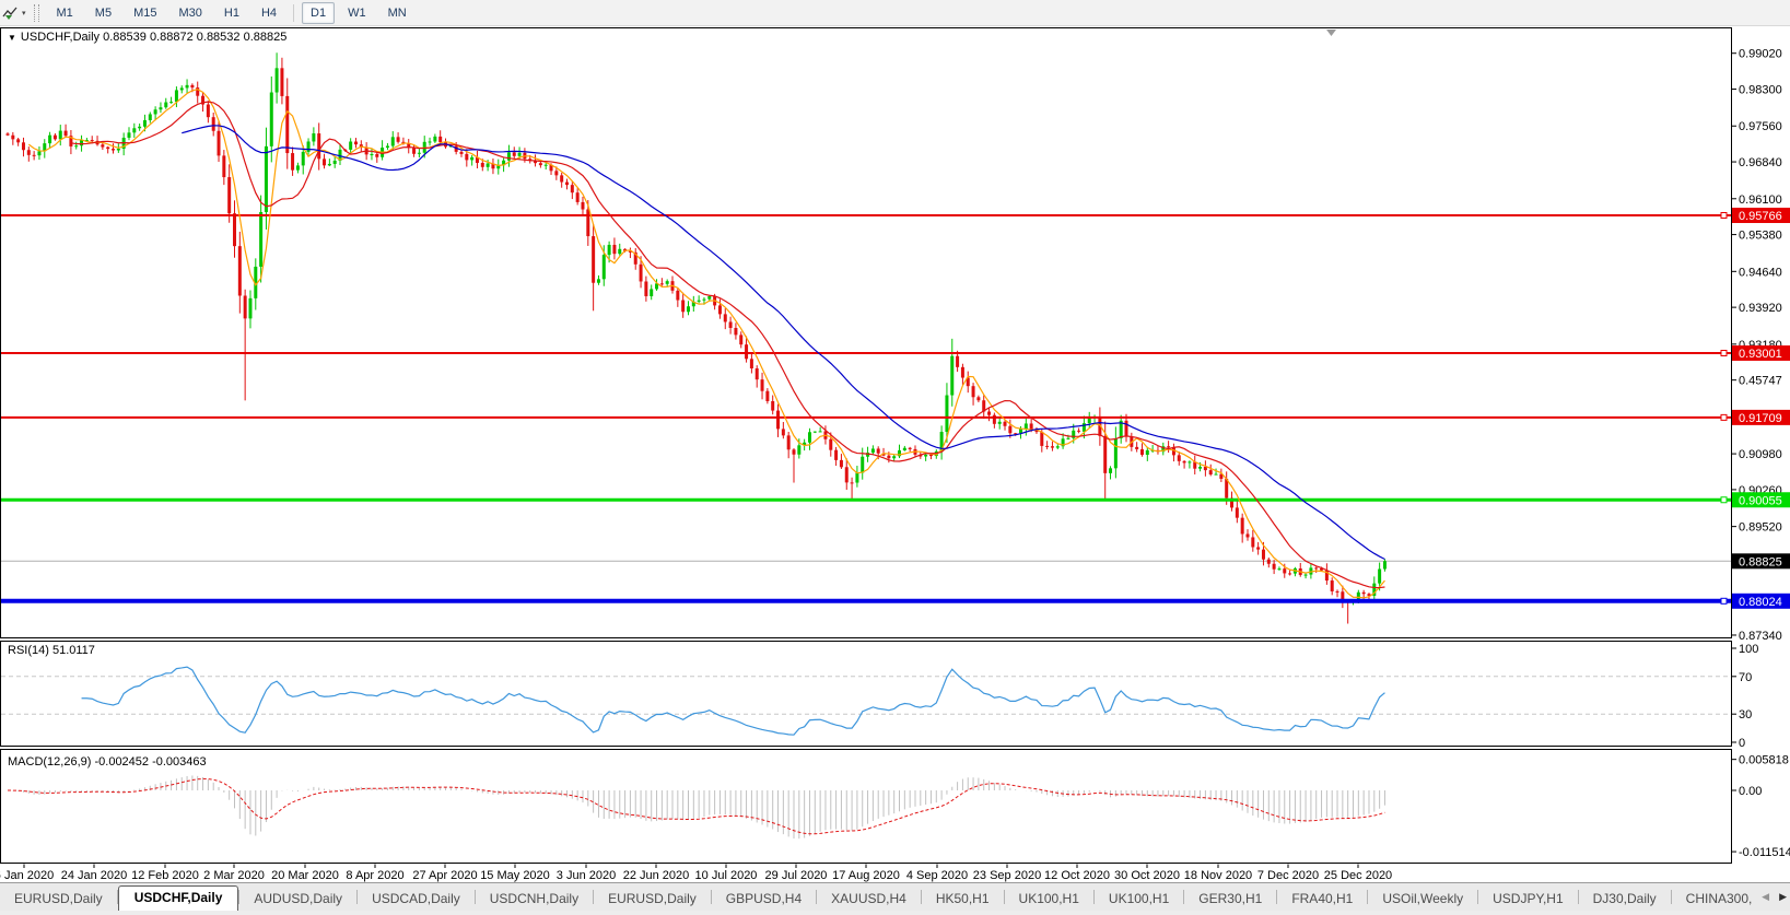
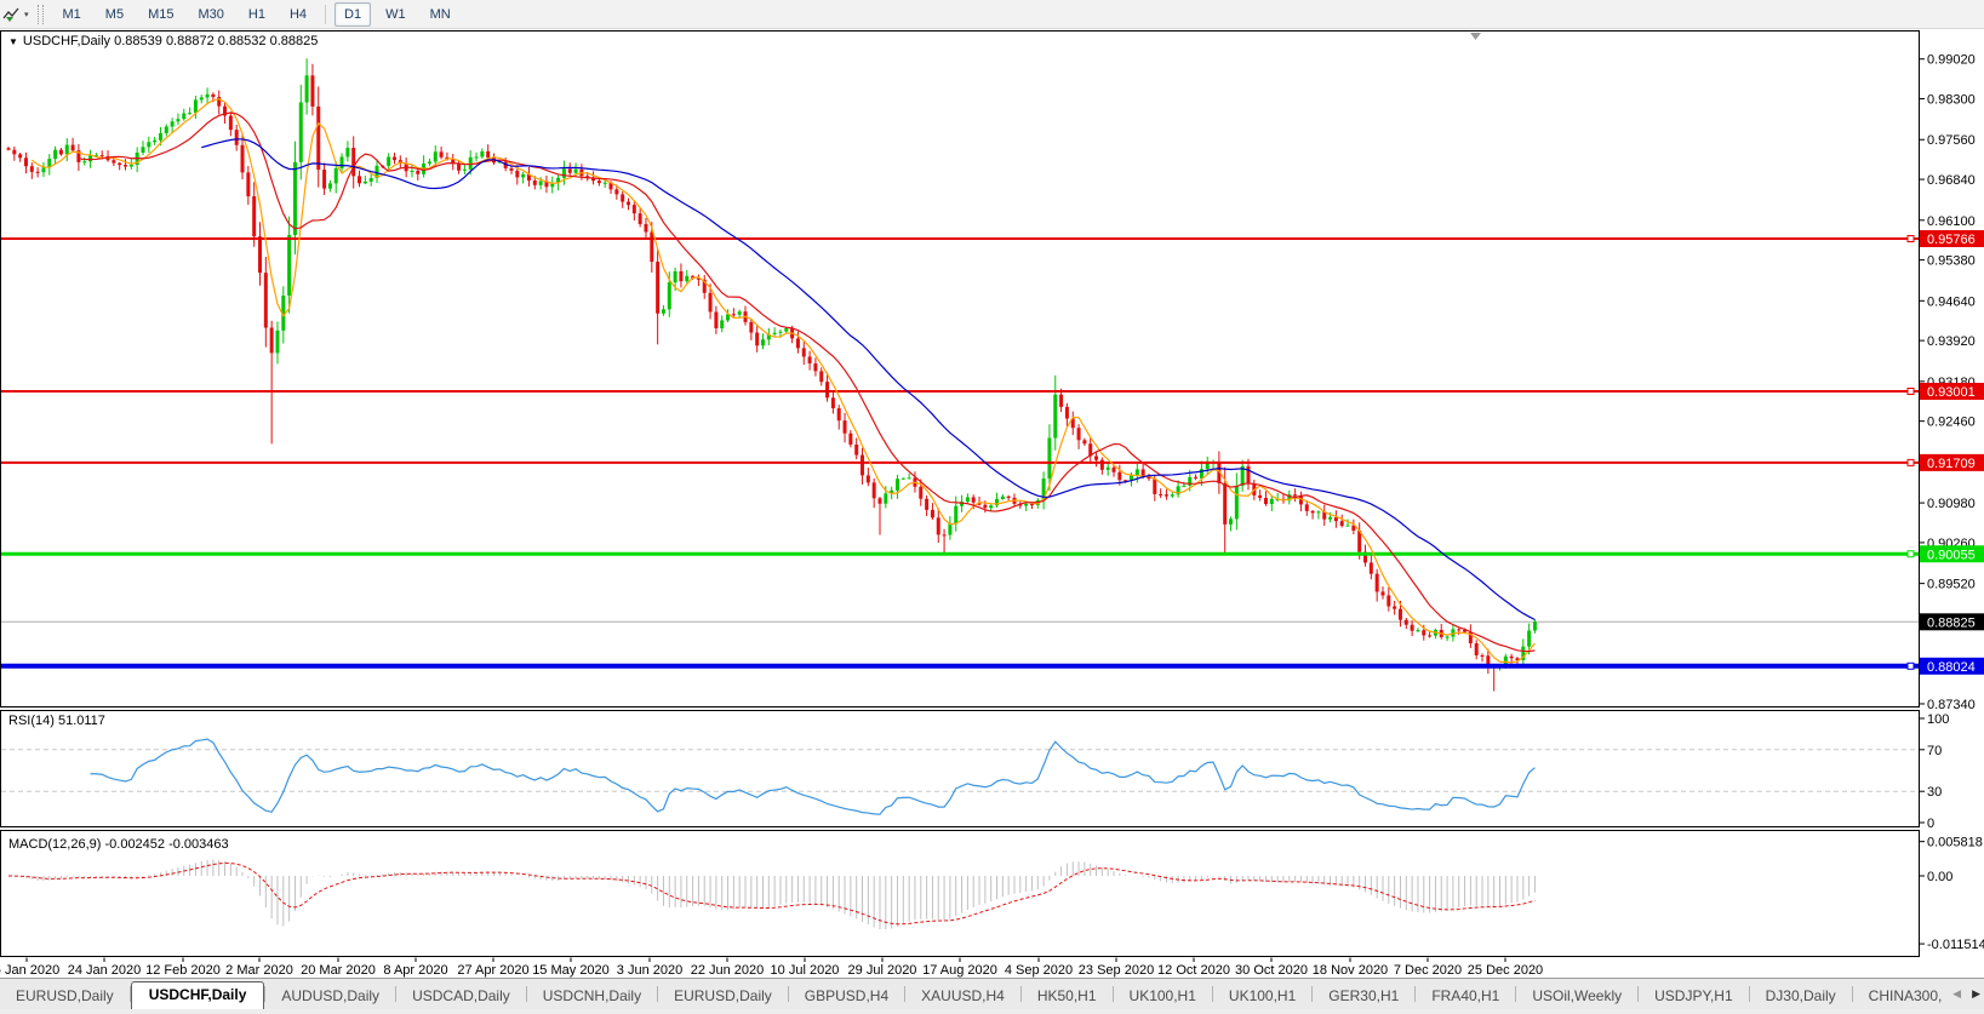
  M1
  M5
  M15
  M30
  H1
  H4
  D1
  W1
  MN
  0.99020
  0.98300
  0.97560
  0.96840
  0.96100
  0.95380
  0.94640
  0.93920
  0.93180
- 0.45747
+ 0.92460
  0.90980
  0.90260
  0.89520
  0.87340
  0.95766
  0.93001
  0.91709
  0.90055
  0.88024
  0.88825
  100
  70
  30
  0
  0.005818
  0.00
  -0.011514
  Jan 2020
  24 Jan 2020
  12 Feb 2020
  2 Mar 2020
  20 Mar 2020
  8 Apr 2020
  27 Apr 2020
  15 May 2020
  3 Jun 2020
  22 Jun 2020
  10 Jul 2020
  29 Jul 2020
  17 Aug 2020
  4 Sep 2020
  23 Sep 2020
  12 Oct 2020
  30 Oct 2020
  18 Nov 2020
  7 Dec 2020
  25 Dec 2020
  ▼ USDCHF,Daily 0.88539 0.88872 0.88532 0.88825
  RSI(14) 51.0117
  MACD(12,26,9) -0.002452 -0.003463
  EURUSD,Daily
  USDCHF,Daily
  AUDUSD,Daily
  USDCAD,Daily
  USDCNH,Daily
  EURUSD,Daily
  GBPUSD,H4
  XAUUSD,H4
  HK50,H1
  UK100,H1
  UK100,H1
  GER30,H1
  FRA40,H1
  USOil,Weekly
  USDJPY,H1
  DJ30,Daily
  CHINA300,
  ◀
  ▶
